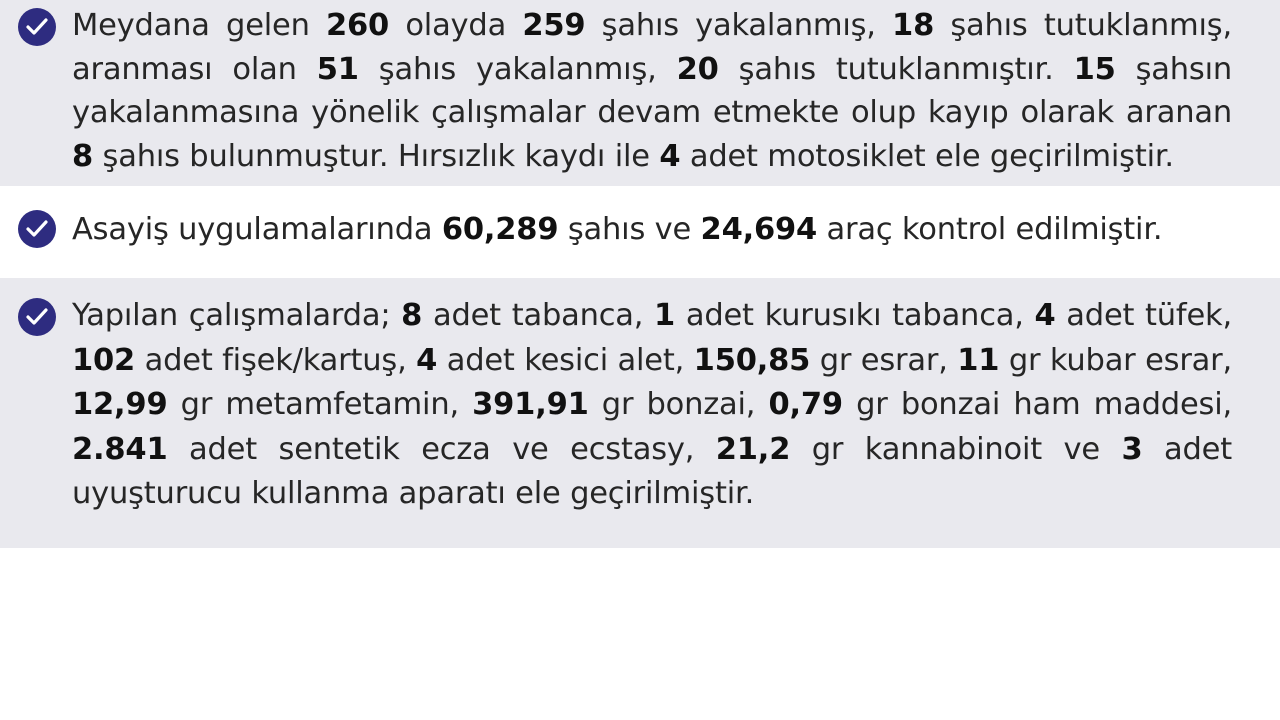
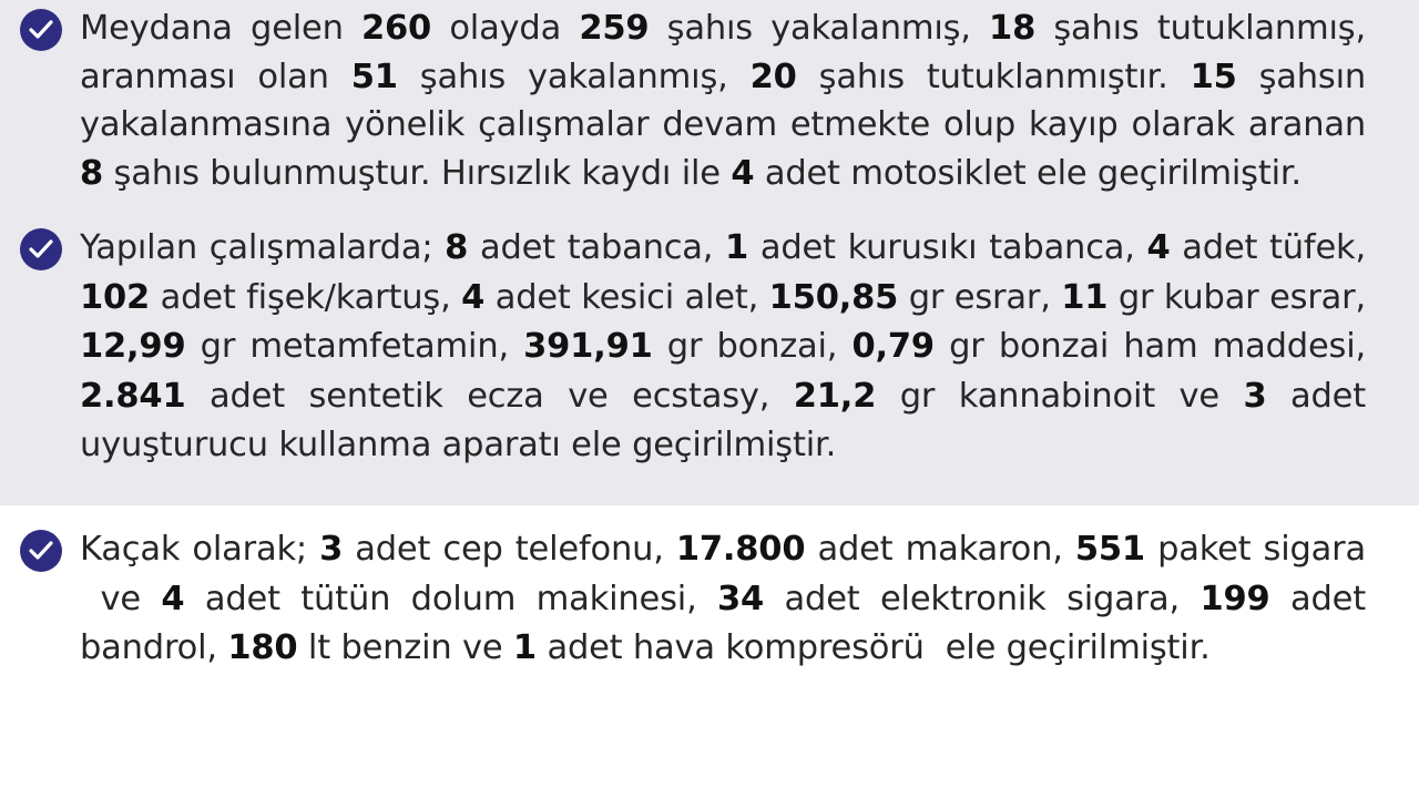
  Meydana gelen 260 olayda 259 şahıs yakalanmış, 18 şahıs tutuklanmış, aranması olan 51 şahıs yakalanmış, 20 şahıs tutuklanmıştır. 15 şahsın yakalanmasına yönelik çalışmalar devam etmekte olup kayıp olarak aranan 8 şahıs bulunmuştur. Hırsızlık kaydı ile 4 adet motosiklet ele geçirilmiştir.
- Asayiş uygulamalarında 60,289 şahıs ve 24,694 araç kontrol edilmiştir.
  Yapılan çalışmalarda; 8 adet tabanca, 1 adet kurusıkı tabanca, 4 adet tüfek, 102 adet fişek/kartuş, 4 adet kesici alet, 150,85 gr esrar, 11 gr kubar esrar, 12,99 gr metamfetamin, 391,91 gr bonzai, 0,79 gr bonzai ham maddesi, 2.841 adet sentetik ecza ve ecstasy, 21,2 gr kannabinoit ve 3 adet uyuşturucu kullanma aparatı ele geçirilmiştir.
+ Kaçak olarak; 3 adet cep telefonu, 17.800 adet makaron, 551 paket sigara ve 4 adet tütün dolum makinesi, 34 adet elektronik sigara, 199 adet bandrol, 180 lt benzin ve 1 adet hava kompresörü ele geçirilmiştir.
